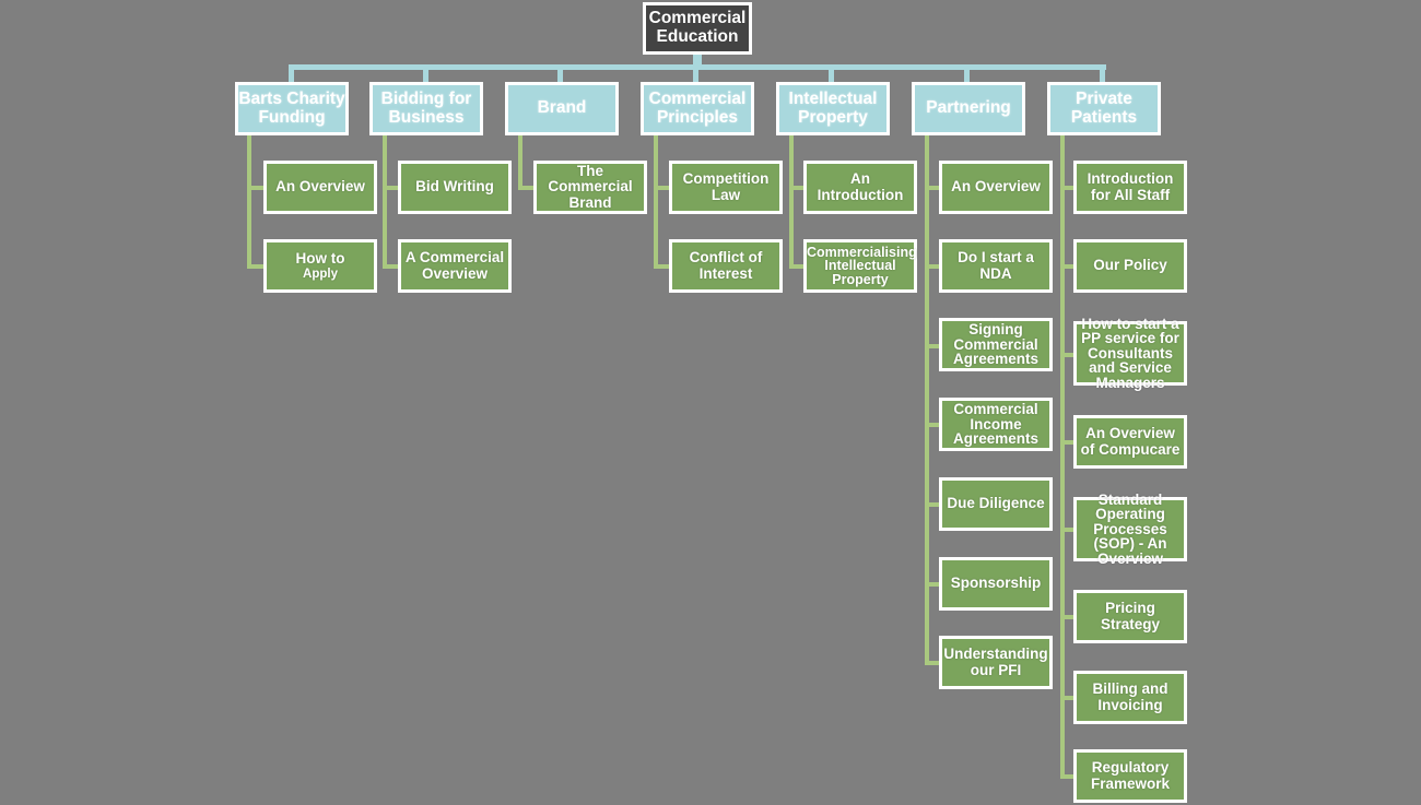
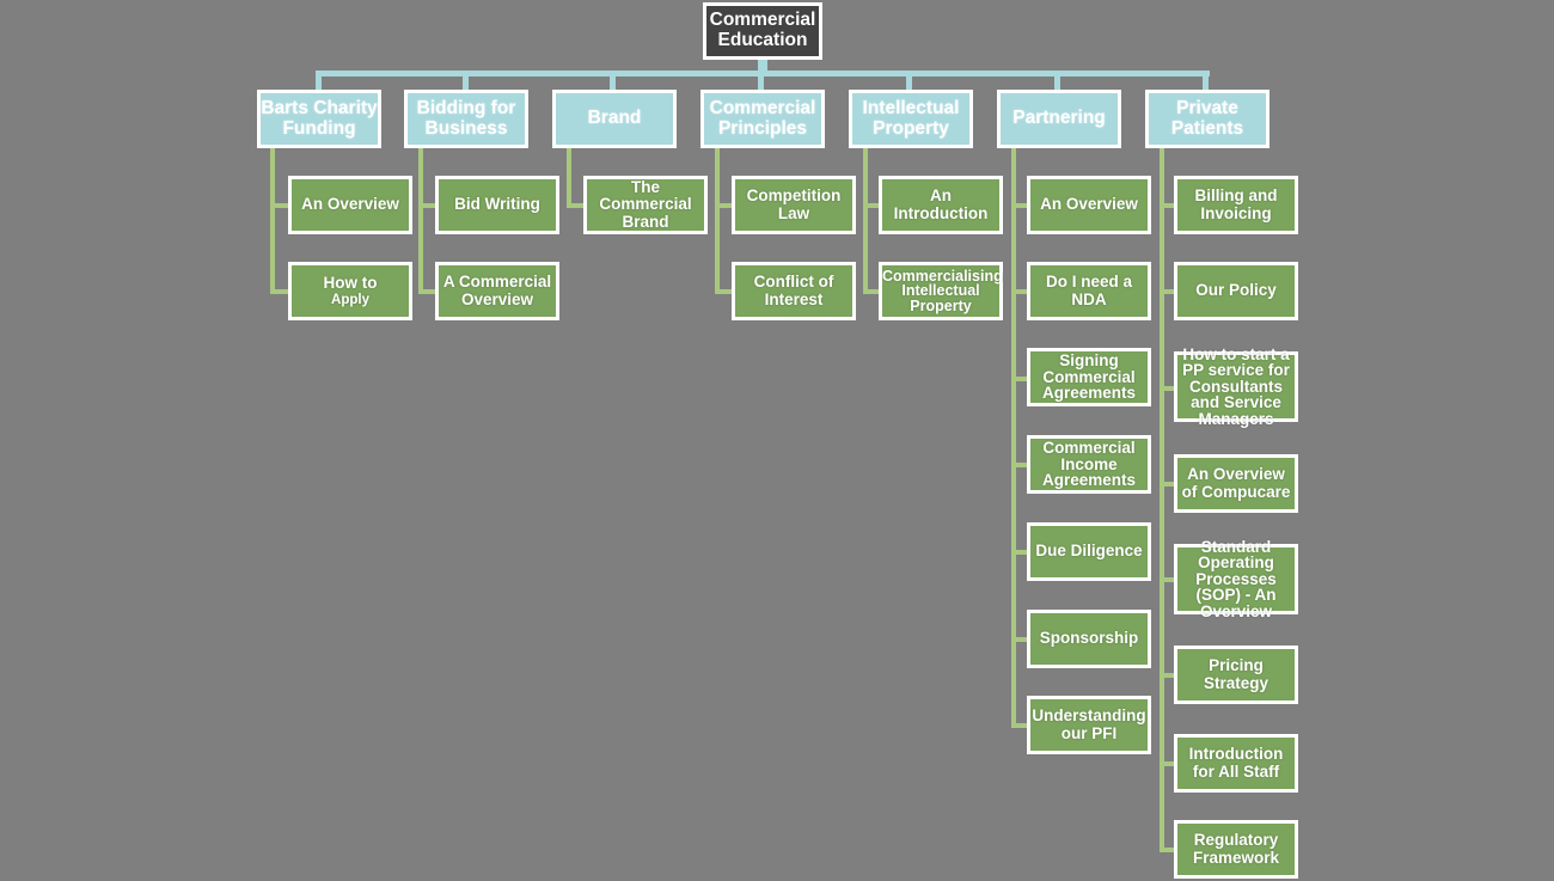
  Commercial Education
  Barts Charity Funding
  Bidding for Business
  Brand
  Commercial Principles
  Intellectual Property
  Partnering
  Private Patients
  An Overview
  How to
  Apply
  Bid Writing
  A Commercial Overview
  The Commercial Brand
  Competition Law
  Conflict of Interest
  An Introduction
  Commercialising Intellectual Property
  An Overview
- Do I start a NDA
+ Do I need a NDA
  Signing Commercial Agreements
  Commercial Income Agreements
  Due Diligence
  Sponsorship
  Understanding our PFI
- Introduction for All Staff
+ Billing and Invoicing
  Our Policy
  How to start a PP service for Consultants and Service Managers
  An Overview of Compucare
  Standard Operating Processes (SOP) - An Overview
  Pricing Strategy
- Billing and Invoicing
+ Introduction for All Staff
  Regulatory Framework
